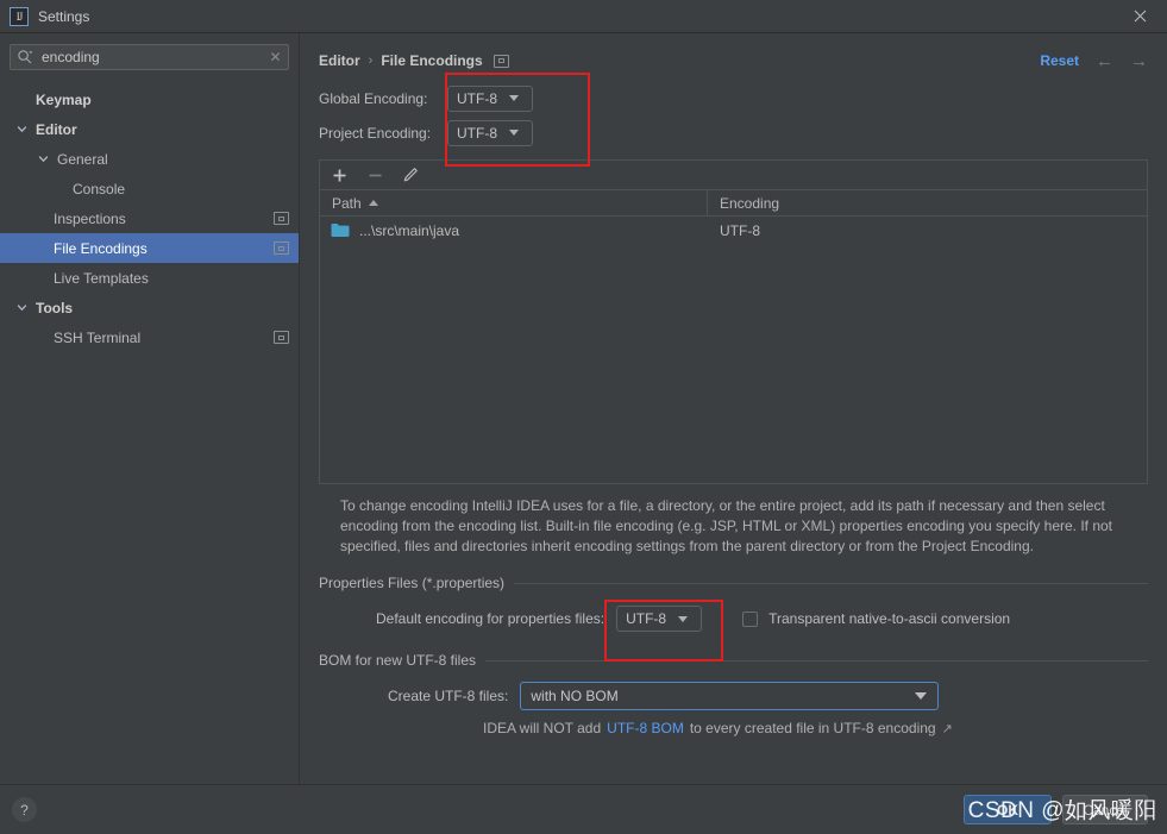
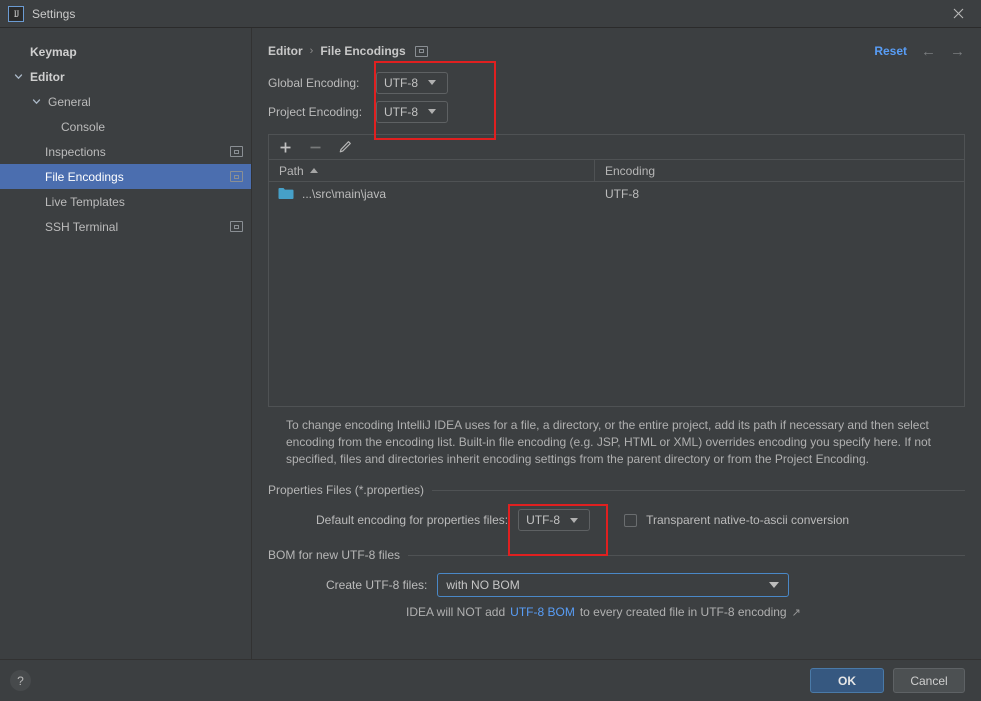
  IJ
  Settings
- encoding
- ✕
  Keymap
  Editor
  General
  Console
  Inspections
  File Encodings
  Live Templates
- Tools
  SSH Terminal
  Editor
  ›
  File Encodings
  Reset
  ←
  →
  Global Encoding:
  UTF-8
  Project Encoding:
  UTF-8
  Path
  Encoding
  ...\src\main\java
  UTF-8
- To change encoding IntelliJ IDEA uses for a file, a directory, or the entire project, add its path if necessary and then select encoding from the encoding list. Built-in file encoding (e.g. JSP, HTML or XML) properties encoding you specify here. If not specified, files and directories inherit encoding settings from the parent directory or from the Project Encoding.
+ To change encoding IntelliJ IDEA uses for a file, a directory, or the entire project, add its path if necessary and then select encoding from the encoding list. Built-in file encoding (e.g. JSP, HTML or XML) overrides encoding you specify here. If not specified, files and directories inherit encoding settings from the parent directory or from the Project Encoding.
  Properties Files (*.properties)
  Default encoding for properties files:
  UTF-8
  Transparent native-to-ascii conversion
  BOM for new UTF-8 files
  Create UTF-8 files:
  with NO BOM
  IDEA will NOT add
  UTF-8 BOM
  to every created file in UTF-8 encoding
  ↗
  ?
  OK
  Cancel
- CSDN @如风暖阳
